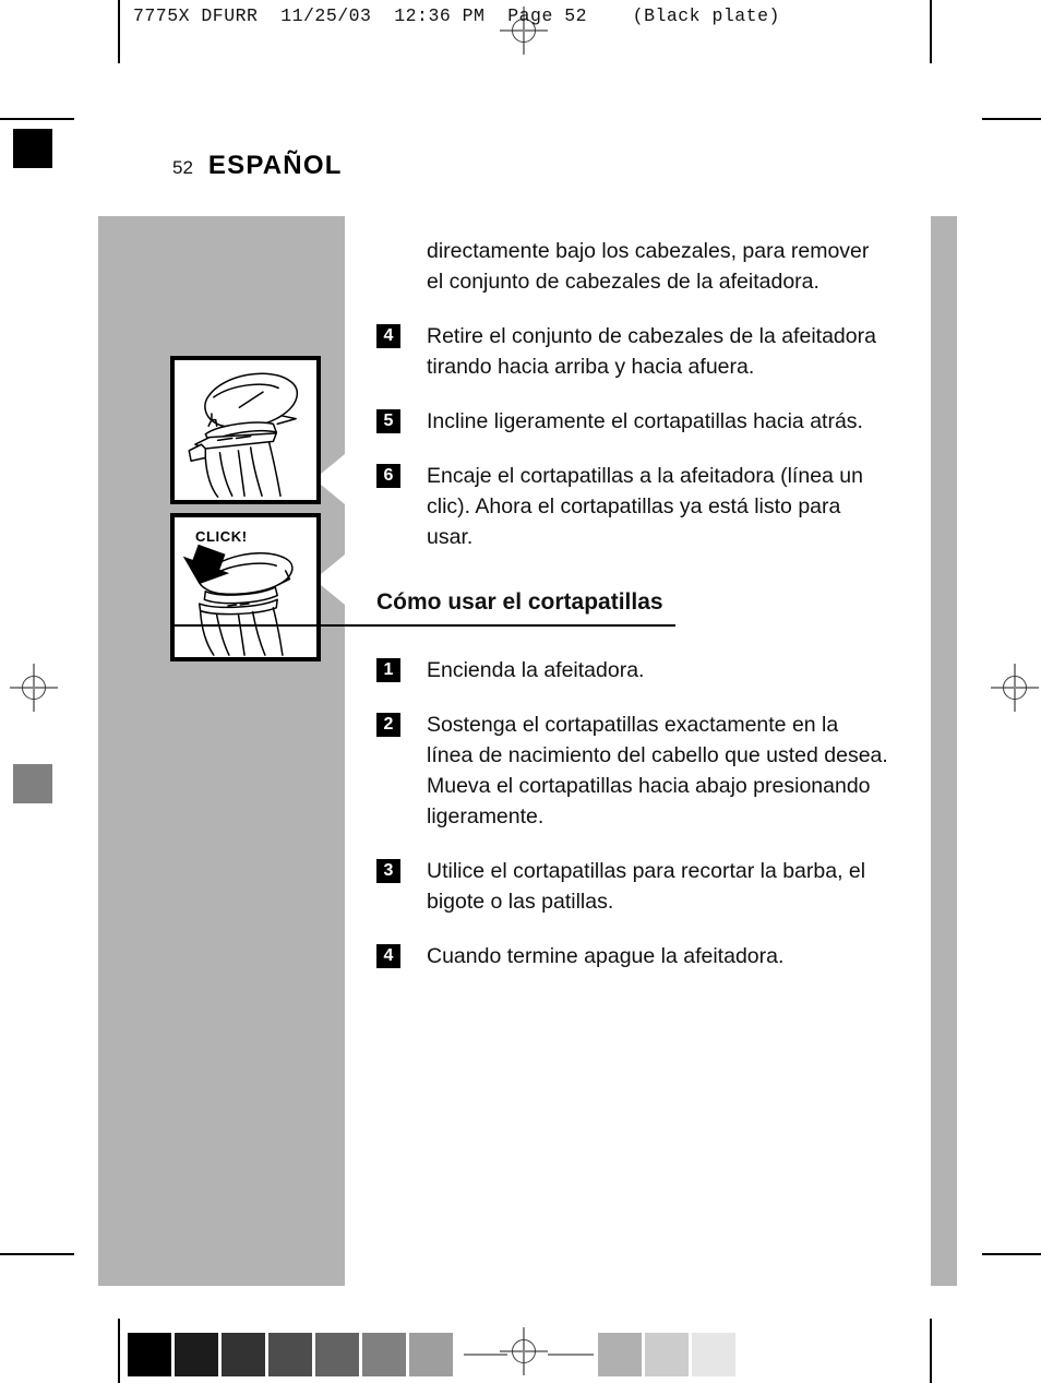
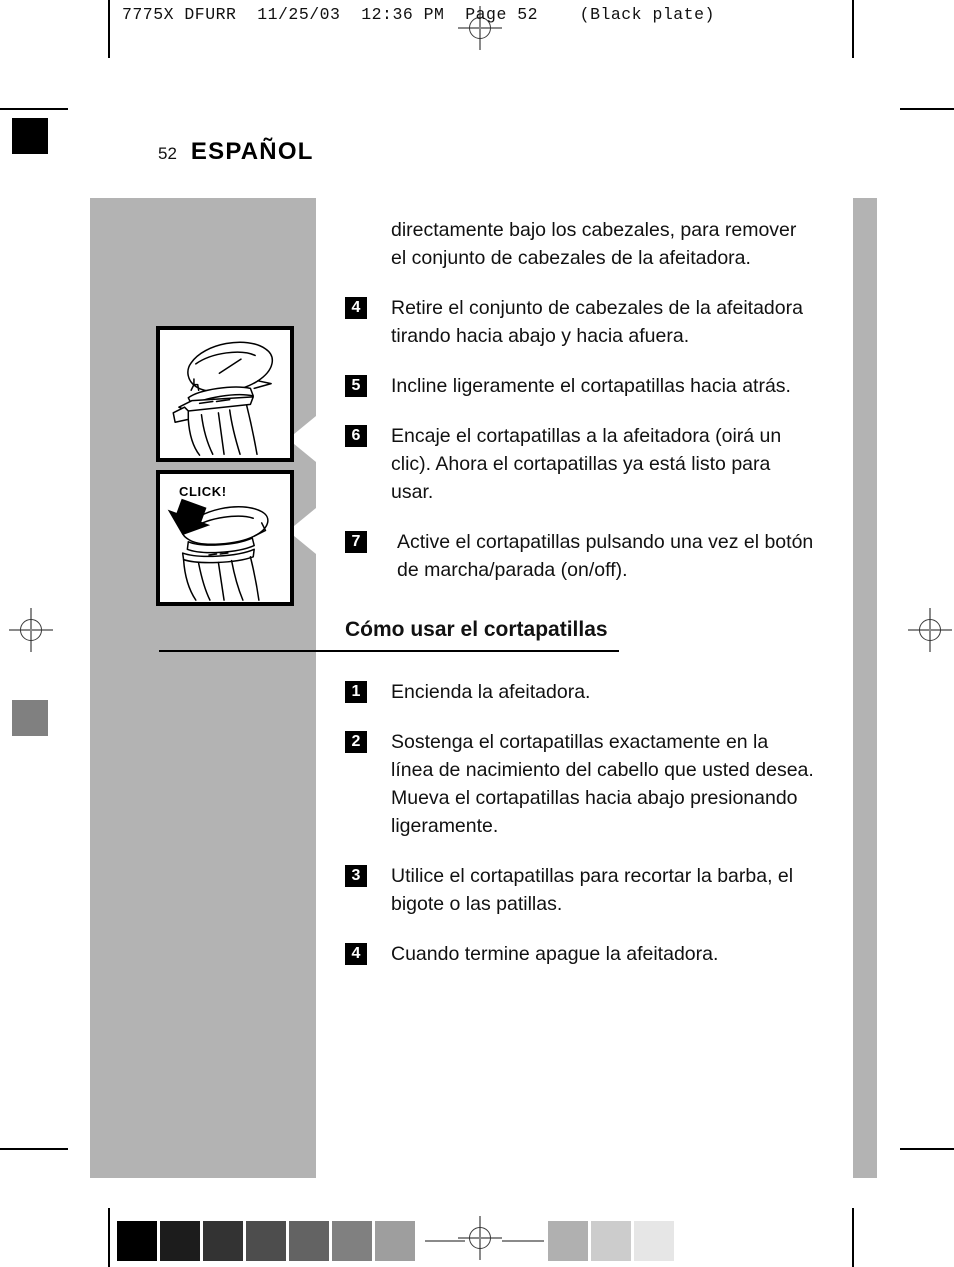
  7775X DFURR 11/25/03 12:36 PM Page 52 (Black plate)
  52
  ESPAÑOL
  CLICK!
  directamente bajo los cabezales, para remover el conjunto de cabezales de la afeitadora.
  4
- Retire el conjunto de cabezales de la afeitadora tirando hacia arriba y hacia afuera.
+ Retire el conjunto de cabezales de la afeitadora tirando hacia abajo y hacia afuera.
  5
  Incline ligeramente el cortapatillas hacia atrás.
  6
- Encaje el cortapatillas a la afeitadora (línea un clic). Ahora el cortapatillas ya está listo para usar.
+ Encaje el cortapatillas a la afeitadora (oirá un clic). Ahora el cortapatillas ya está listo para usar.
+ 7
+ Active el cortapatillas pulsando una vez el botón de marcha/parada (on/off).
  Cómo usar el cortapatillas
  1
  Encienda la afeitadora.
  2
  Sostenga el cortapatillas exactamente en la línea de nacimiento del cabello que usted desea. Mueva el cortapatillas hacia abajo presionando ligeramente.
  3
  Utilice el cortapatillas para recortar la barba, el bigote o las patillas.
  4
  Cuando termine apague la afeitadora.
